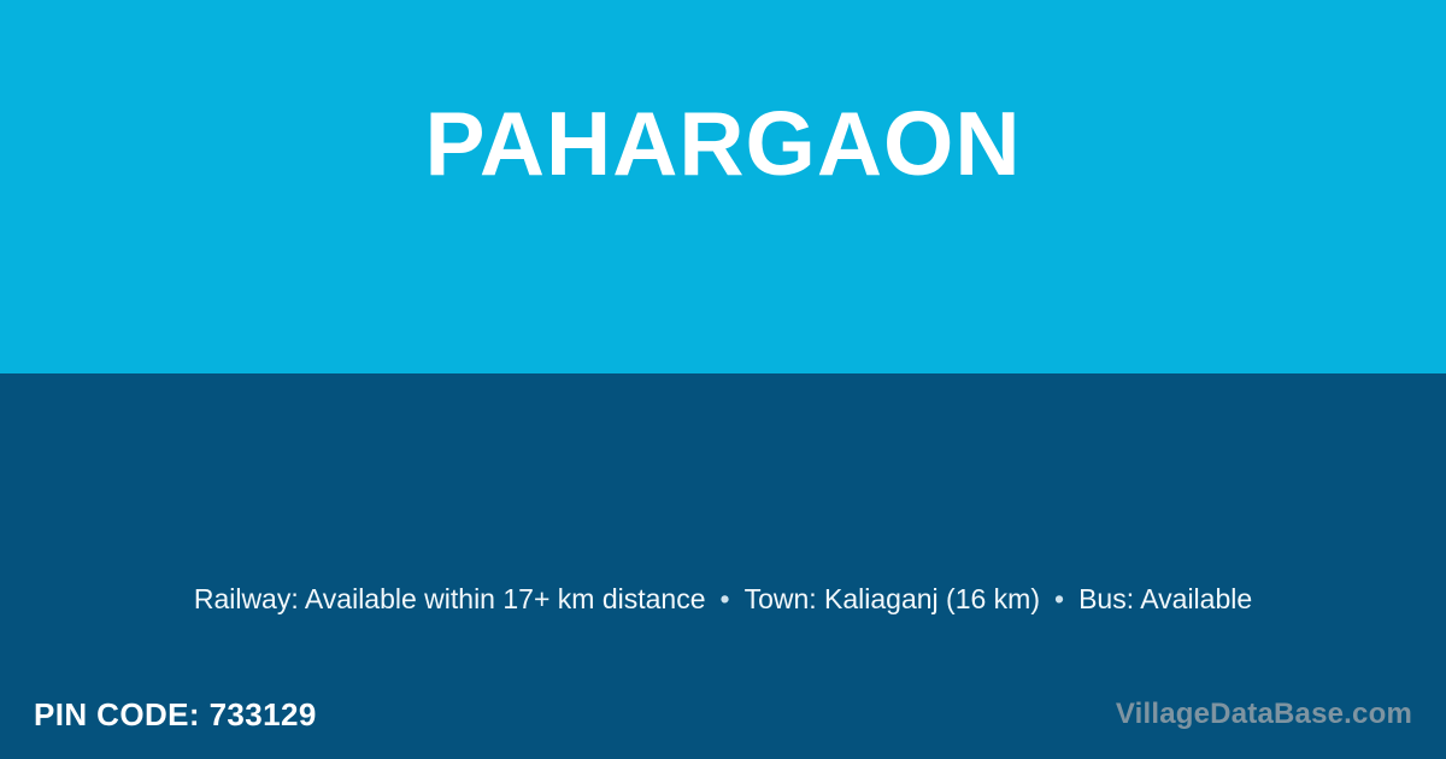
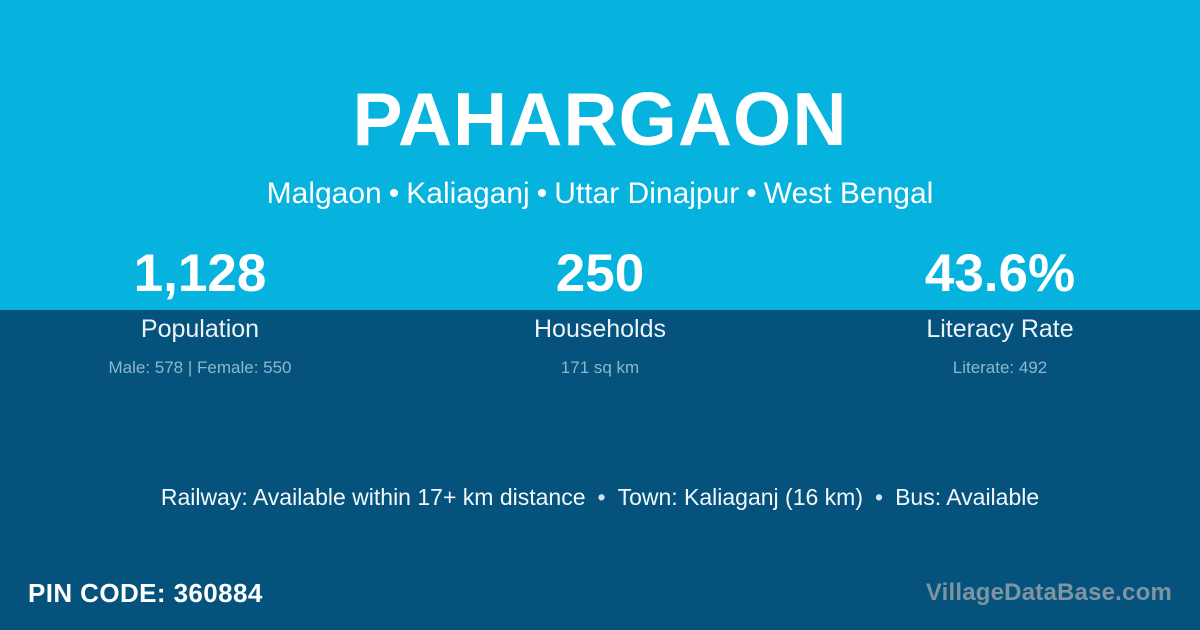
  PAHARGAON
+ Malgaon • Kaliaganj • Uttar Dinajpur • West Bengal
+ 1,128
+ Population
+ Male: 578 | Female: 550
+ 250
+ Households
+ 171 sq km
+ 43.6%
+ Literacy Rate
+ Literate: 492
  Railway: Available within 17+ km distance • Town: Kaliaganj (16 km) • Bus: Available
- PIN CODE: 733129
+ PIN CODE: 360884
  VillageDataBase.com
